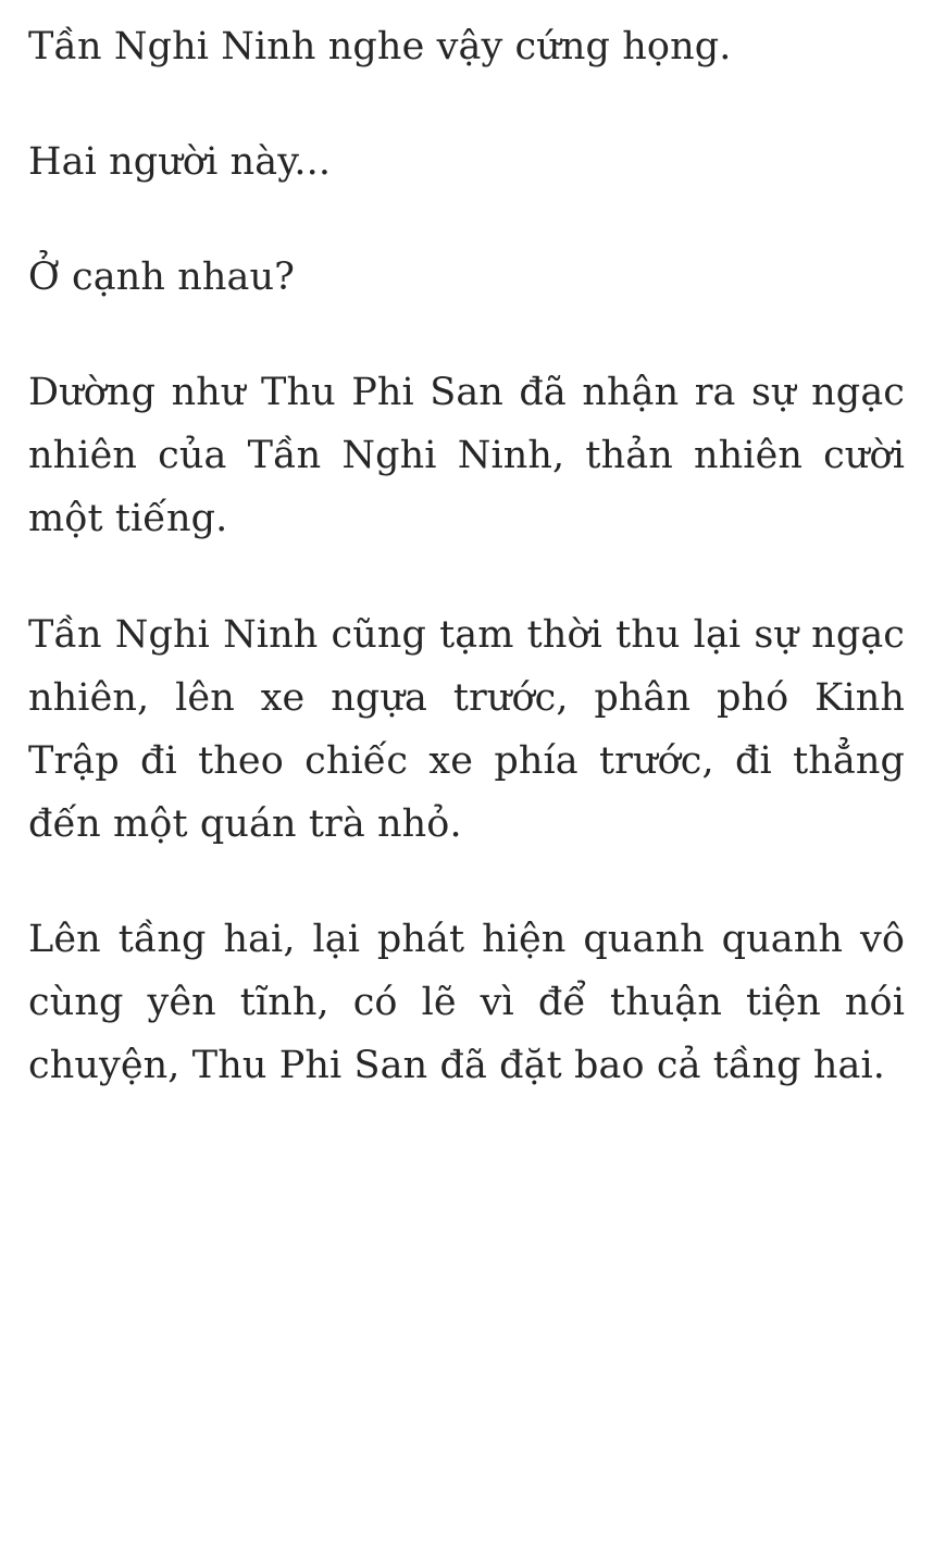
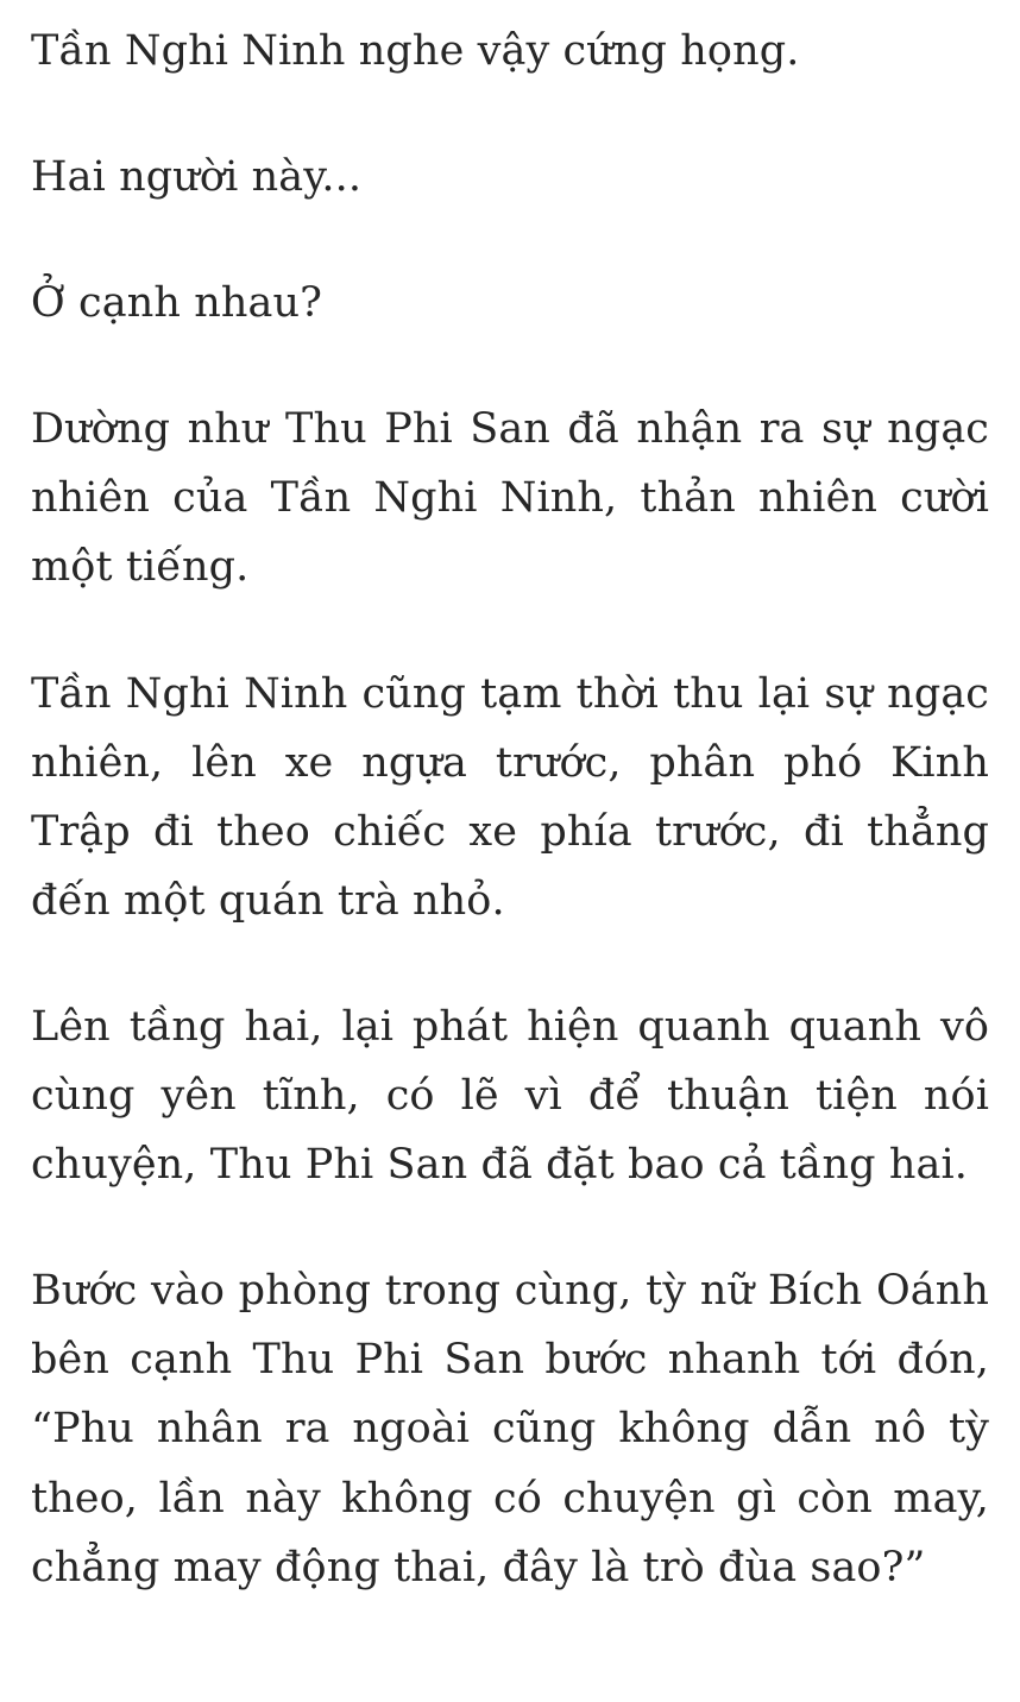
  Tần Nghi Ninh nghe vậy cứng họng.
  Hai người này...
  Ở cạnh nhau?
  Dường như Thu Phi San đã nhận ra sự ngạc nhiên của Tần Nghi Ninh, thản nhiên cười một tiếng.
  Tần Nghi Ninh cũng tạm thời thu lại sự ngạc nhiên, lên xe ngựa trước, phân phó Kinh Trập đi theo chiếc xe phía trước, đi thẳng đến một quán trà nhỏ.
  Lên tầng hai, lại phát hiện quanh quanh vô cùng yên tĩnh, có lẽ vì để thuận tiện nói chuyện, Thu Phi San đã đặt bao cả tầng hai.
+ Bước vào phòng trong cùng, tỳ nữ Bích Oánh bên cạnh Thu Phi San bước nhanh tới đón, “Phu nhân ra ngoài cũng không dẫn nô tỳ theo, lần này không có chuyện gì còn may, chẳng may động thai, đây là trò đùa sao?”
